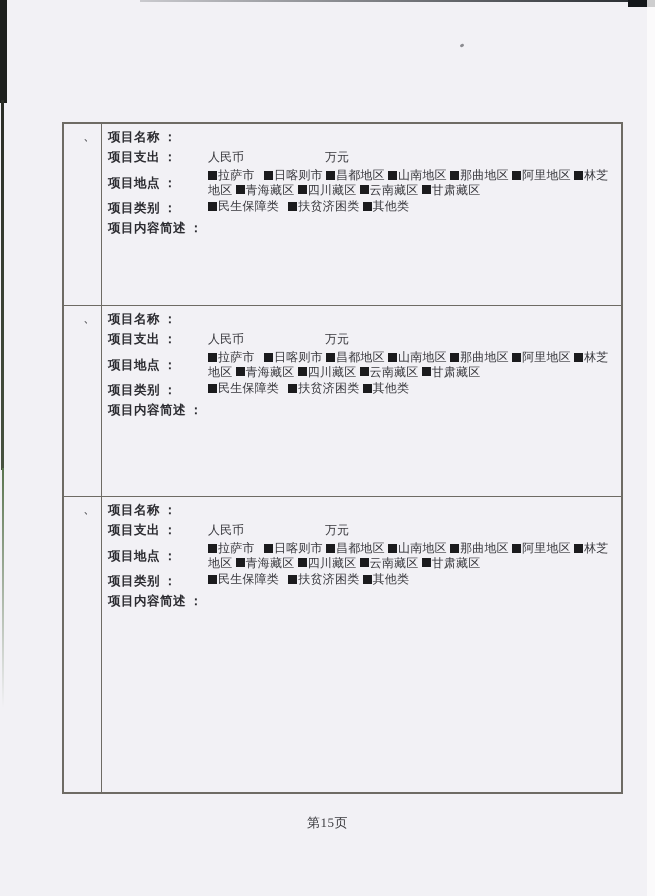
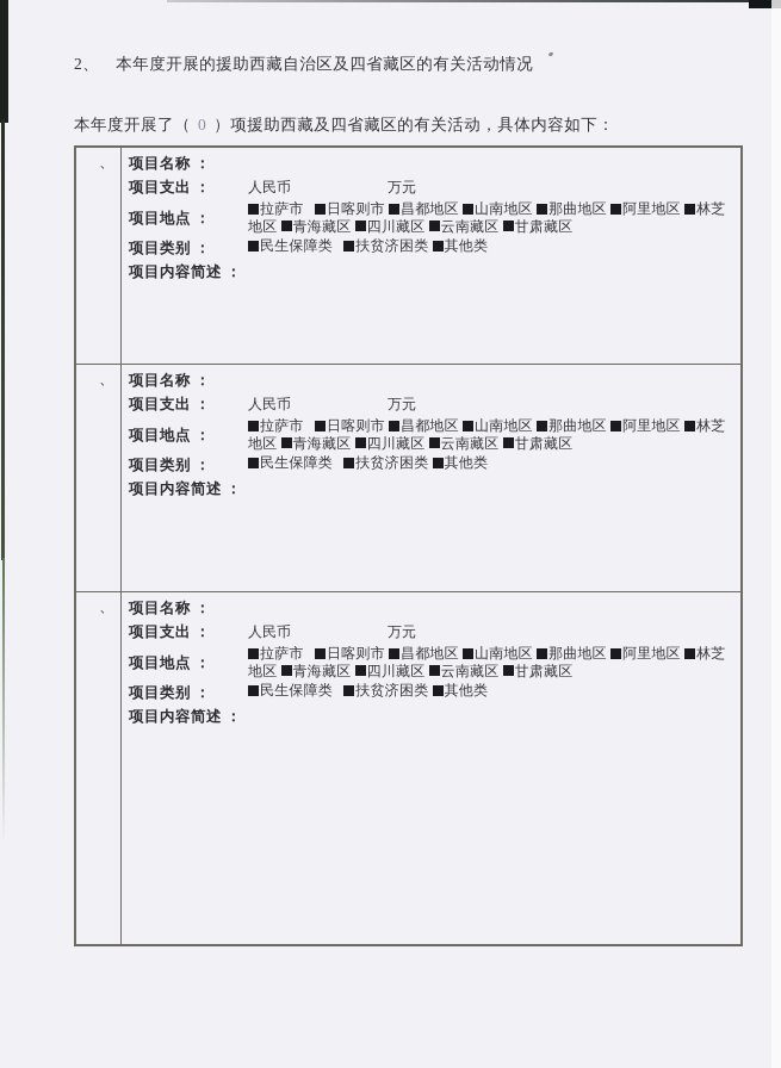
+ 2、 本年度开展的援助西藏自治区及四省藏区的有关活动情况
+ 本年度开展了（ 0 ）项援助西藏及四省藏区的有关活动，具体内容如下：
  、
  项目名称 ：
  项目支出 ：
  人民币 万元
  项目地点 ：
  拉萨市 日喀则市 昌都地区 山南地区 那曲地区 阿里地区 林芝地区 青海藏区 四川藏区 云南藏区 甘肃藏区
  项目类别 ：
  民生保障类 扶贫济困类 其他类
  项目内容简述 ：
  、
  项目名称 ：
  项目支出 ：
  人民币 万元
  项目地点 ：
  拉萨市 日喀则市 昌都地区 山南地区 那曲地区 阿里地区 林芝地区 青海藏区 四川藏区 云南藏区 甘肃藏区
  项目类别 ：
  民生保障类 扶贫济困类 其他类
  项目内容简述 ：
  、
  项目名称 ：
  项目支出 ：
  人民币 万元
  项目地点 ：
  拉萨市 日喀则市 昌都地区 山南地区 那曲地区 阿里地区 林芝地区 青海藏区 四川藏区 云南藏区 甘肃藏区
  项目类别 ：
  民生保障类 扶贫济困类 其他类
  项目内容简述 ：
- 第15页
